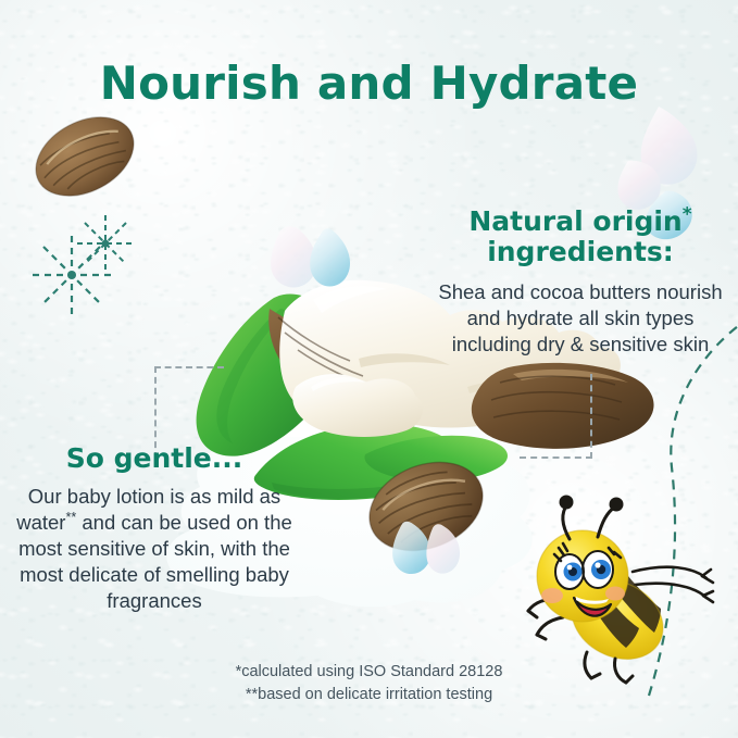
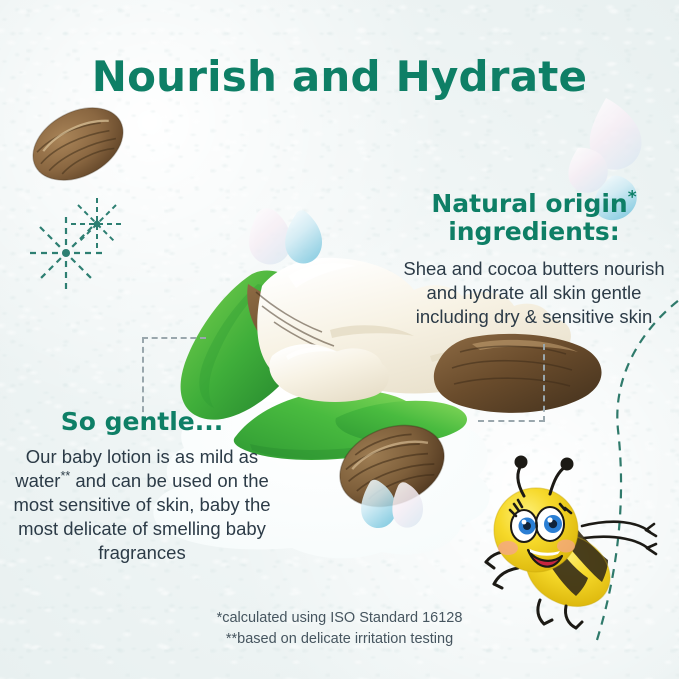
  Nourish and Hydrate
  Natural origin*
  ingredients:
- Shea and cocoa butters nourish and hydrate all skin types including dry & sensitive skin
+ Shea and cocoa butters nourish and hydrate all skin gentle including dry & sensitive skin
  So gentle...
- Our baby lotion is as mild as water** and can be used on the most sensitive of skin, with the most delicate of smelling baby fragrances
+ Our baby lotion is as mild as water** and can be used on the most sensitive of skin, baby the most delicate of smelling baby fragrances
- *calculated using ISO Standard 28128
+ *calculated using ISO Standard 16128
  **based on delicate irritation testing
